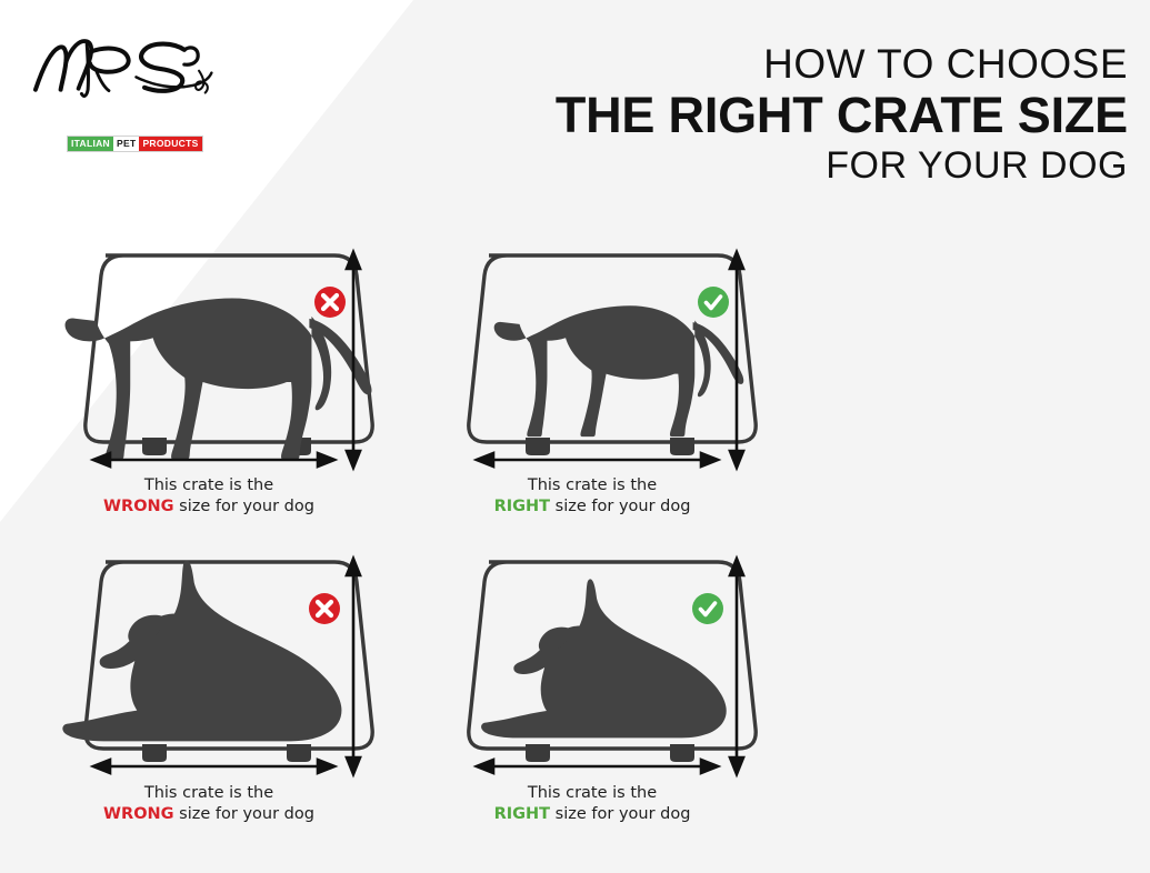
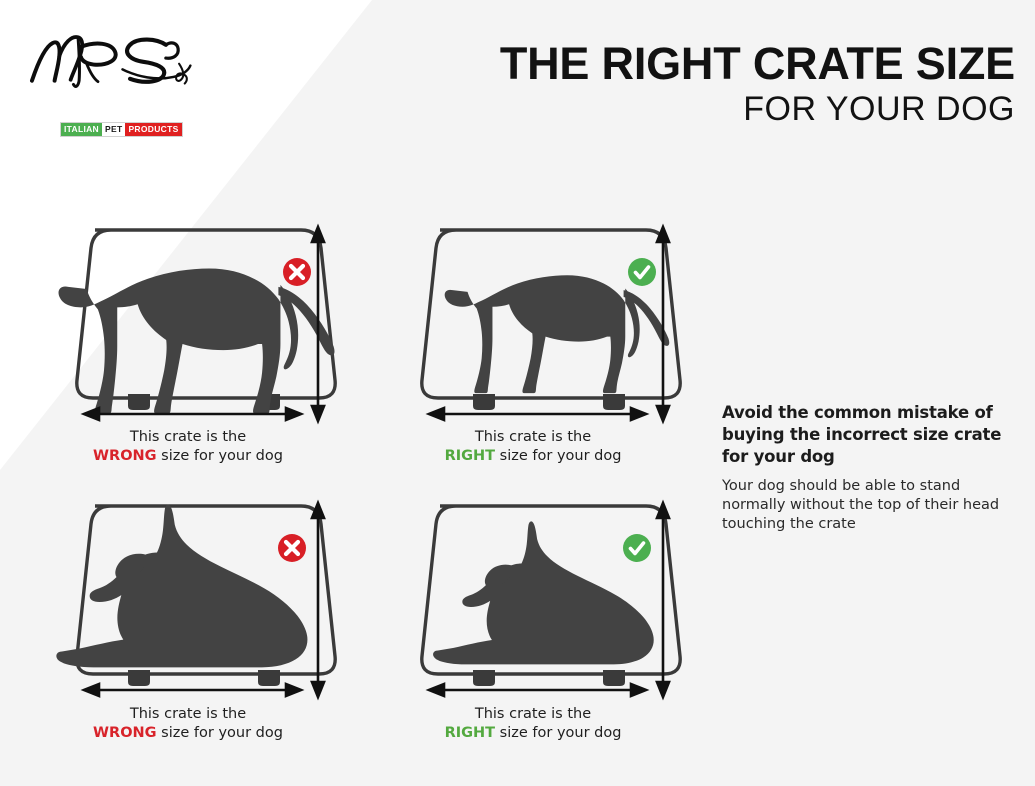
  ITALIAN
  PET
  PRODUCTS
- HOW TO CHOOSE
  THE RIGHT CRATE SIZE
  FOR YOUR DOG
+ Avoid the common mistake of buying the incorrect size crate for your dog
+ Your dog should be able to stand normally without the top of their head touching the crate
  This crate is the
  WRONG size for your dog
  This crate is the
  RIGHT size for your dog
  This crate is the
  WRONG size for your dog
  This crate is the
  RIGHT size for your dog
